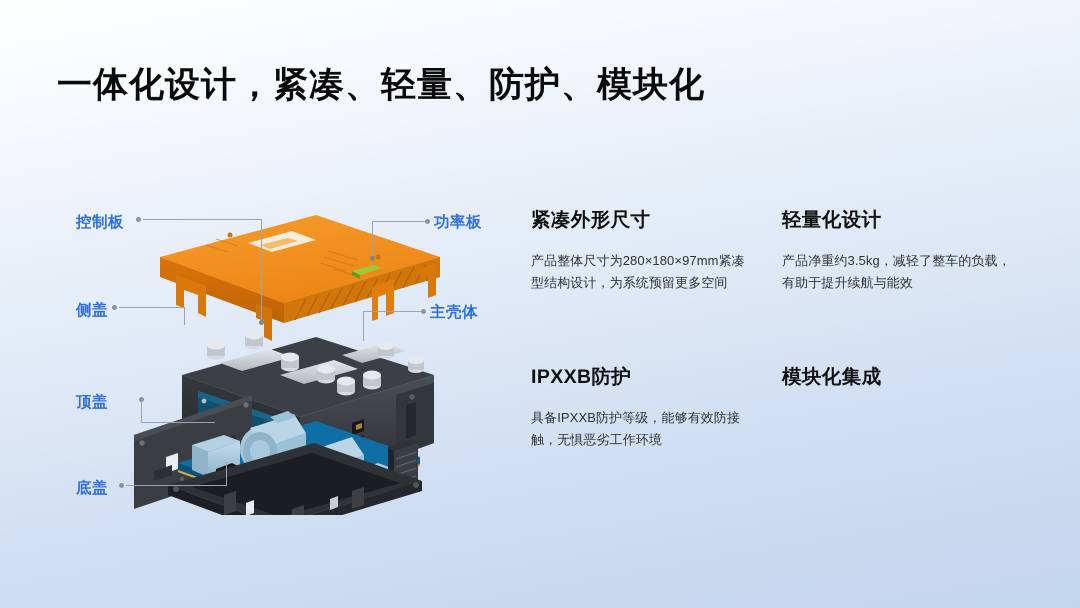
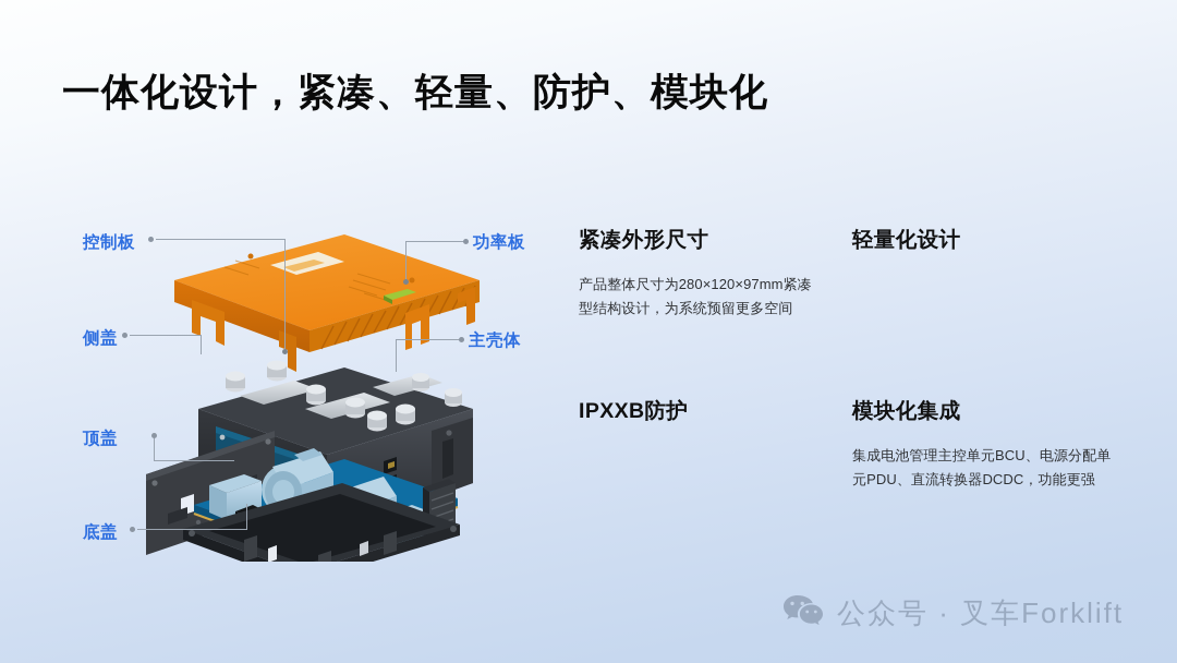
  一体化设计，紧凑、轻量、防护、模块化
  控制板
  侧盖
  顶盖
  底盖
  功率板
  主壳体
  紧凑外形尺寸
- 产品整体尺寸为280×180×97mm紧凑型结构设计，为系统预留更多空间
+ 产品整体尺寸为280×120×97mm紧凑型结构设计，为系统预留更多空间
  轻量化设计
- 产品净重约3.5kg，减轻了整车的负载，有助于提升续航与能效
  IPXXB防护
- 具备IPXXB防护等级，能够有效防接触，无惧恶劣工作环境
  模块化集成
+ 集成电池管理主控单元BCU、电源分配单元PDU、直流转换器DCDC，功能更强
+ 公众号 · 叉车Forklift
